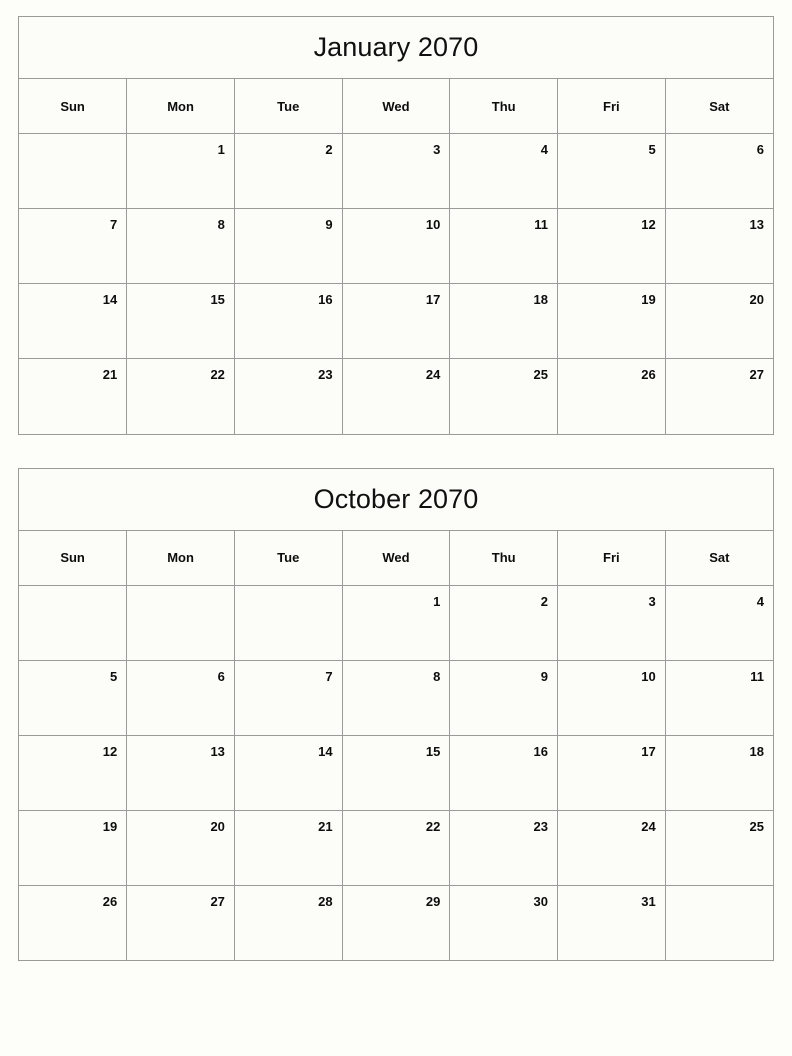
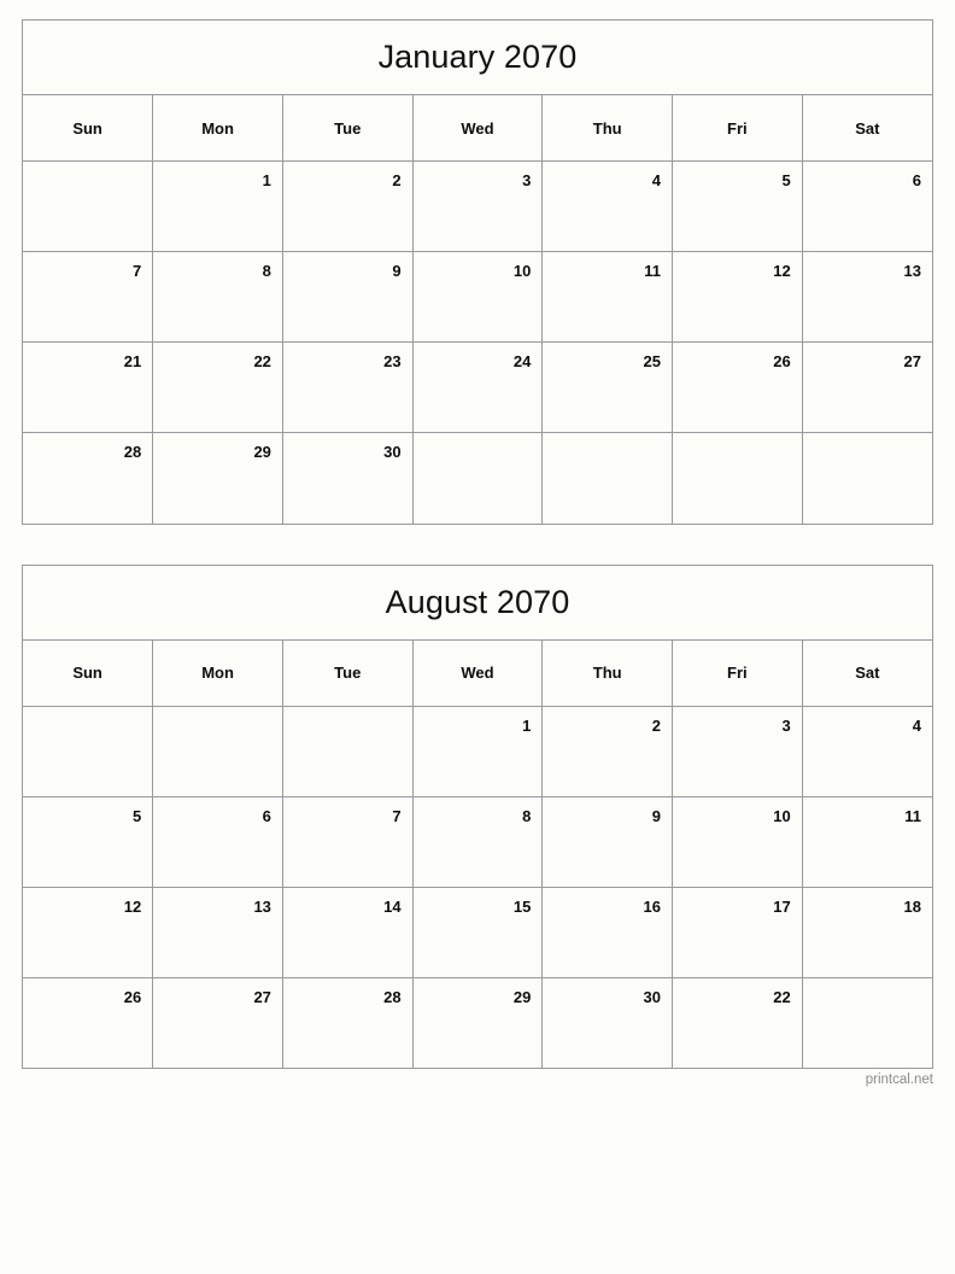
  January 2070
  Sun	Mon	Tue	Wed	Thu	Fri	Sat
  	1	2	3	4	5	6
  7	8	9	10	11	12	13
- 14	15	16	17	18	19	20
  21	22	23	24	25	26	27
+ 28	29	30
- October 2070
+ August 2070
  Sun	Mon	Tue	Wed	Thu	Fri	Sat
  			1	2	3	4
  5	6	7	8	9	10	11
  12	13	14	15	16	17	18
- 19	20	21	22	23	24	25
- 26	27	28	29	30	31
+ 26	27	28	29	30	22
+ printcal.net
